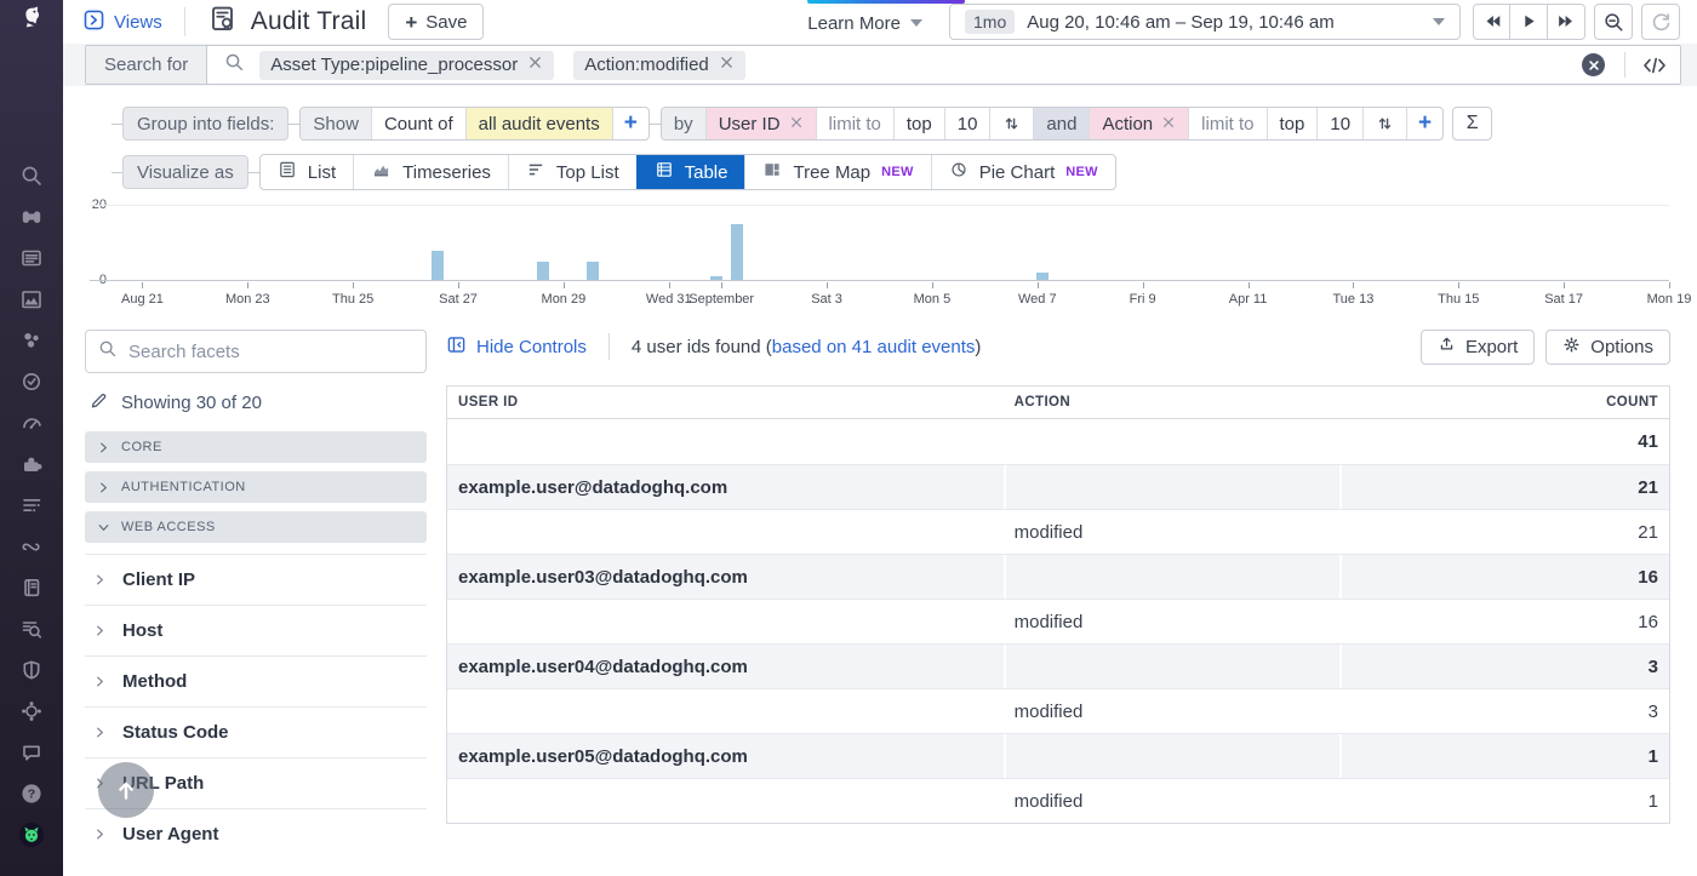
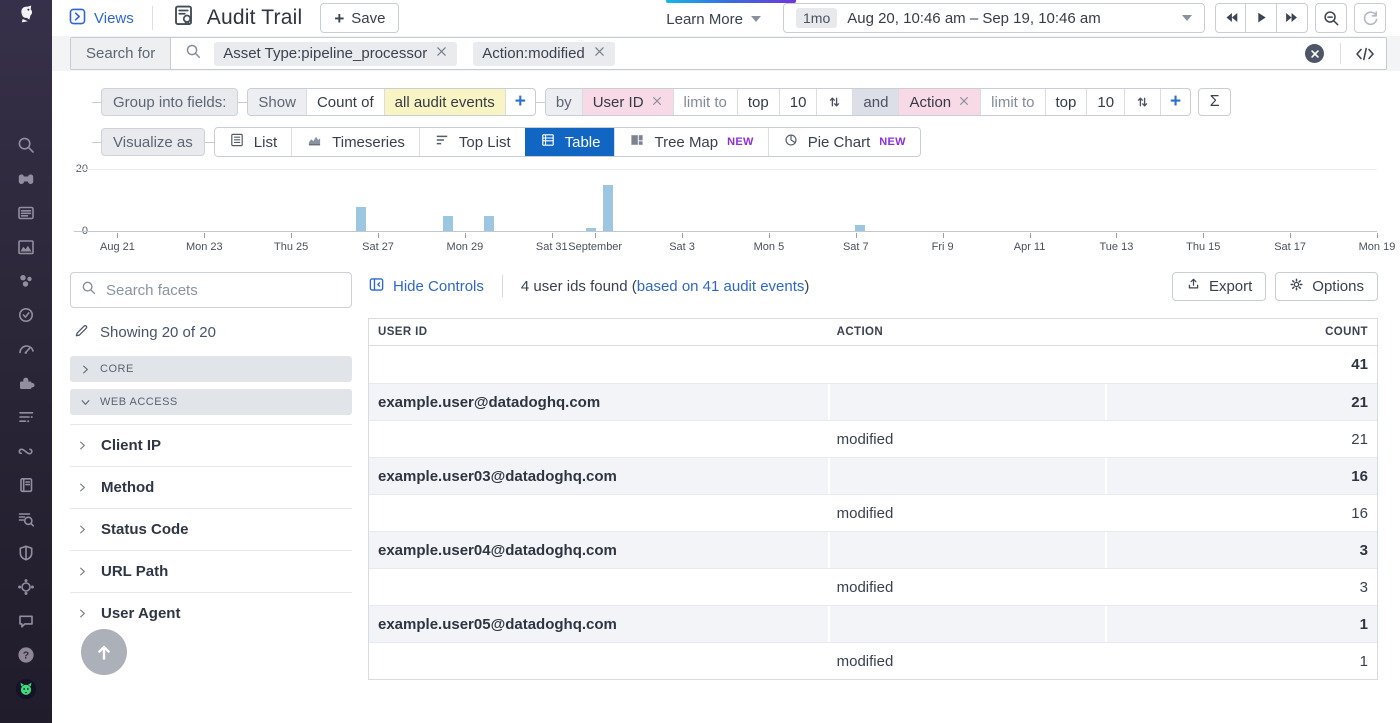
  ?
  Views
  Audit Trail
  +
  Save
  Learn More
  1mo
  Aug 20, 10:46 am – Sep 19, 10:46 am
  Search for
  Asset Type:pipeline_processor
  Action:modified
  Group into fields:
  Show
  Count of
  all audit events
  +
  by
  User ID
  limit to
  top
  10
  and
  Action
  limit to
  top
  10
  +
  Σ
  Visualize as
  List
  Timeseries
  Top List
  Table
  Tree Map
  NEW
  Pie Chart
  NEW
  20
  0
  Aug 21
  Mon 23
  Thu 25
  Sat 27
  Mon 29
- Wed 31
+ Sat 31
  September
  Sat 3
  Mon 5
- Wed 7
+ Sat 7
  Fri 9
  Apr 11
  Tue 13
  Thu 15
  Sat 17
  Mon 19
  Search facets
- Showing 30 of 20
+ Showing 20 of 20
  CORE
- AUTHENTICATION
  WEB ACCESS
  Client IP
- Host
  Method
  Status Code
  URL Path
  User Agent
  Hide Controls
  4 user ids found (based on 41 audit events)
  Export
  Options
  USER ID
  ACTION
  COUNT
  41
  example.user@datadoghq.com
  21
  modified
  21
  example.user03@datadoghq.com
  16
  modified
  16
  example.user04@datadoghq.com
  3
  modified
  3
  example.user05@datadoghq.com
  1
  modified
  1
